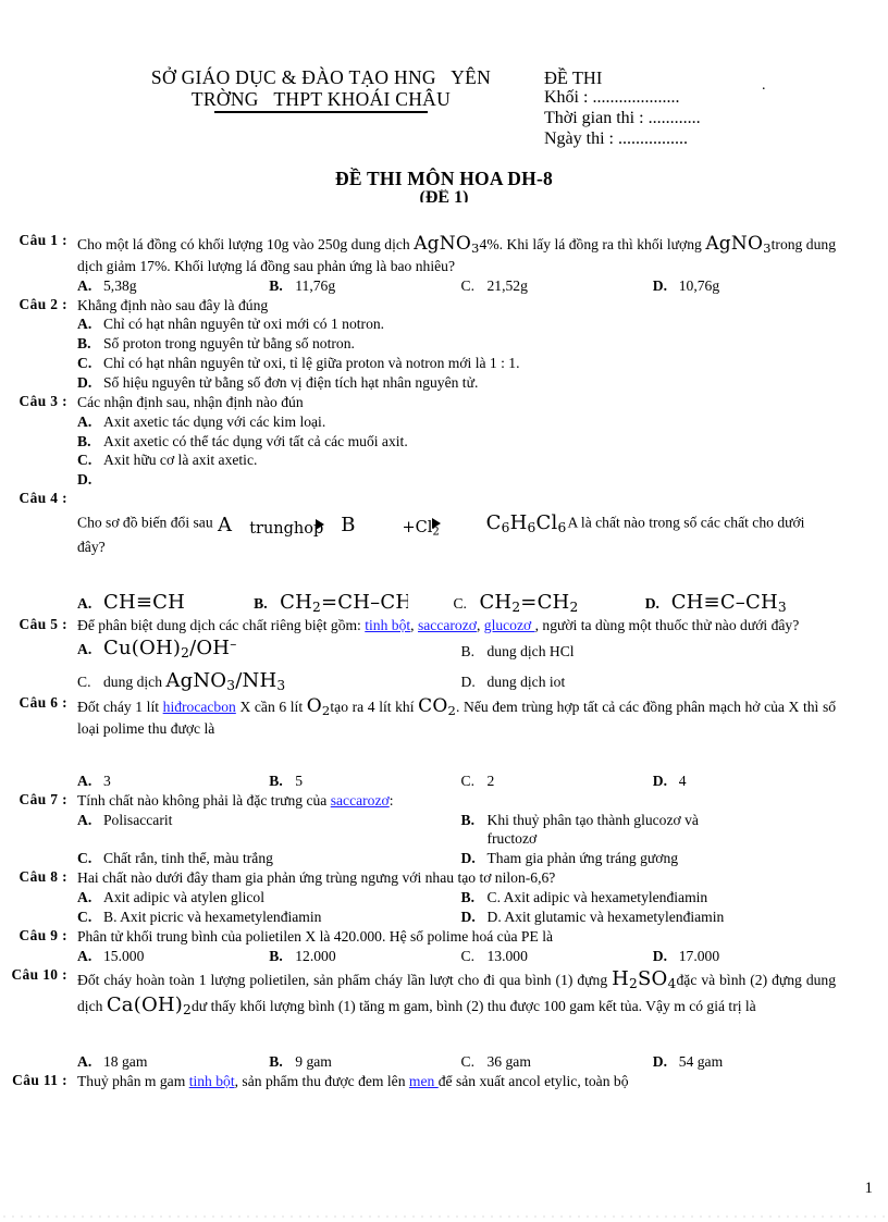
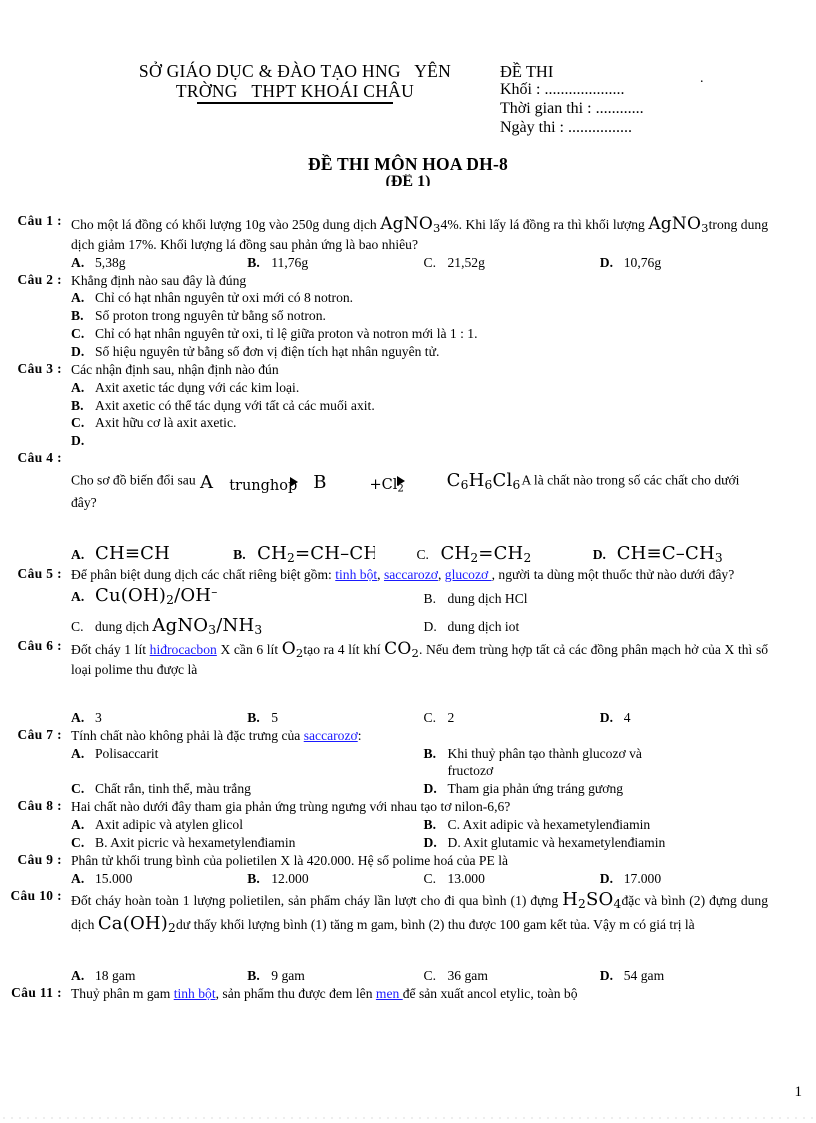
  SỞ GIÁO DỤC & ĐÀO TẠO HNG YÊN
  TRỜNG THPT KHOÁI CHÂU
  ĐỀ THI
  Khối : ....................
  Thời gian thi : ............
  Ngày thi : ................
  .
  ĐỀ THI MÔN HOA DH-8
  (ĐỀ 1)
  Câu 1 :
  Cho một lá đồng có khối lượng 10g vào 250g dung dịch AgNO34%. Khi lấy lá đồng ra thì khối lượng AgNO3trong dung dịch giảm 17%. Khối lượng lá đồng sau phản ứng là bao nhiêu?
  A.
  5,38g
  B.
  11,76g
  C.
  21,52g
  D.
  10,76g
  Câu 2 :
  Khẳng định nào sau đây là đúng
  A.
- Chỉ có hạt nhân nguyên tử oxi mới có 1 notron.
+ Chỉ có hạt nhân nguyên tử oxi mới có 8 notron.
  B.
  Số proton trong nguyên tử bằng số notron.
  C.
  Chỉ có hạt nhân nguyên tử oxi, tỉ lệ giữa proton và notron mới là 1 : 1.
  D.
  Số hiệu nguyên tử bằng số đơn vị điện tích hạt nhân nguyên tử.
  Câu 3 :
  Các nhận định sau, nhận định nào đún
  A.
  Axit axetic tác dụng với các kim loại.
  B.
  Axit axetic có thể tác dụng với tất cả các muối axit.
  C.
  Axit hữu cơ là axit axetic.
  D.
  Câu 4 :
  Cho sơ đồ biến đổi sau
  A
  trungho
  B
  +Cl2
  C6H6Cl6
  A là chất nào trong số các chất cho dưới đây?
  A.
  CH≡CH
  B.
  CH2=CH–CH
  C.
  CH2=CH2
  D.
  CH≡C–CH3
  Câu 5 :
  Để phân biệt dung dịch các chất riêng biệt gồm: tinh bột, saccarozơ, glucozơ , người ta dùng một thuốc thử nào dưới đây?
  A.
  Cu(OH)2/OH–
  B.
  dung dịch HCl
  C.
  dung dịch AgNO3/NH3
  D.
  dung dịch iot
  Câu 6 :
  Đốt cháy 1 lít hiđrocacbon X cần 6 lít O2tạo ra 4 lít khí CO2. Nếu đem trùng hợp tất cả các đồng phân mạch hở của X thì số loại polime thu được là
  A.
  3
  B.
  5
  C.
  2
  D.
  4
  Câu 7 :
  Tính chất nào không phải là đặc trưng của saccarozơ:
  A.
  Polisaccarit
  B.
  Khi thuỷ phân tạo thành glucozơ và fructozơ
  C.
  Chất rắn, tinh thể, màu trắng
  D.
  Tham gia phản ứng tráng gương
  Câu 8 :
  Hai chất nào dưới đây tham gia phản ứng trùng ngưng với nhau tạo tơ nilon-6,6?
  A.
  Axit adipic và atylen glicol
  B.
  C. Axit adipic và hexametylenđiamin
  C.
  B. Axit picric và hexametylenđiamin
  D.
  D. Axit glutamic và hexametylenđiamin
  Câu 9 :
  Phân tử khối trung bình của polietilen X là 420.000. Hệ số polime hoá của PE là
  A.
  15.000
  B.
  12.000
  C.
  13.000
  D.
  17.000
  Câu 10 :
  Đốt cháy hoàn toàn 1 lượng polietilen, sản phẩm cháy lần lượt cho đi qua bình (1) đựng H2SO4đặc và bình (2) đựng dung dịch Ca(OH)2dư thấy khối lượng bình (1) tăng m gam, bình (2) thu được 100 gam kết tủa. Vậy m có giá trị là
  A.
  18 gam
  B.
  9 gam
  C.
  36 gam
  D.
  54 gam
  Câu 11 :
  Thuỷ phân m gam tinh bột, sản phẩm thu được đem lên men để sản xuất ancol etylic, toàn bộ
  1
